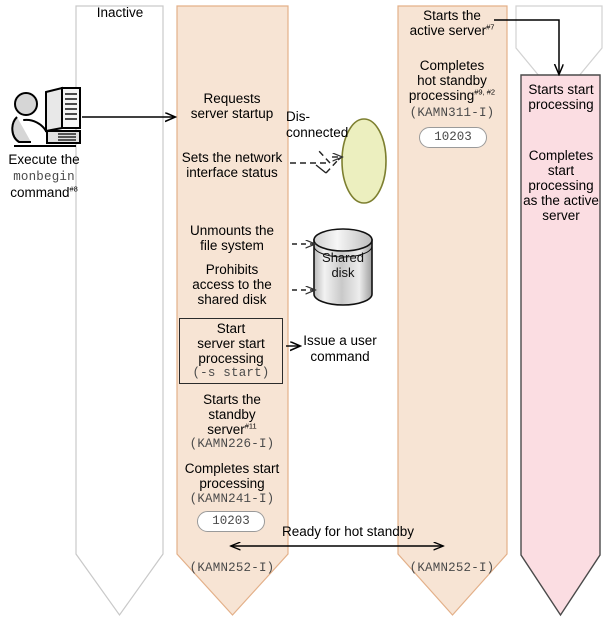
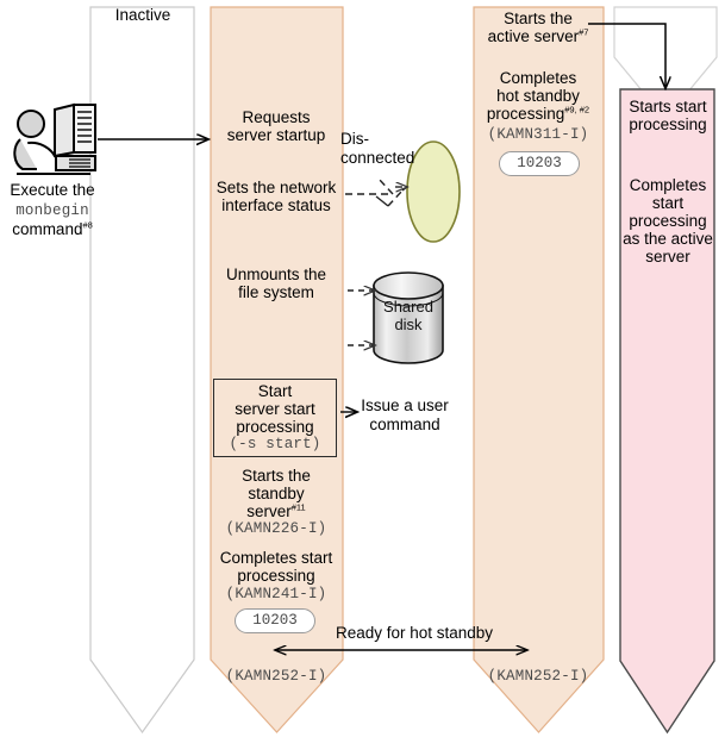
  Inactive
  Execute the
  monbegin
  command#8
  Requests
  server startup
  Sets the network
  interface status
  Unmounts the
  file system
- Prohibits
- access to the
- shared disk
  Start
  server start
  processing
  (-s start)
  Starts the
  standby
  server#11
  (KAMN226-I)
  Completes start
  processing
  (KAMN241-I)
  10203
  (KAMN252-I)
  Dis-
  connected
  Shared
  disk
  Issue a user
  command
  Ready for hot standby
  Starts the
  active server#7
  Completes
  hot standby
  processing#9, #2
  (KAMN311-I)
  10203
  (KAMN252-I)
  Starts start
  processing
  Completes
  start
  processing
  as the active
  server
